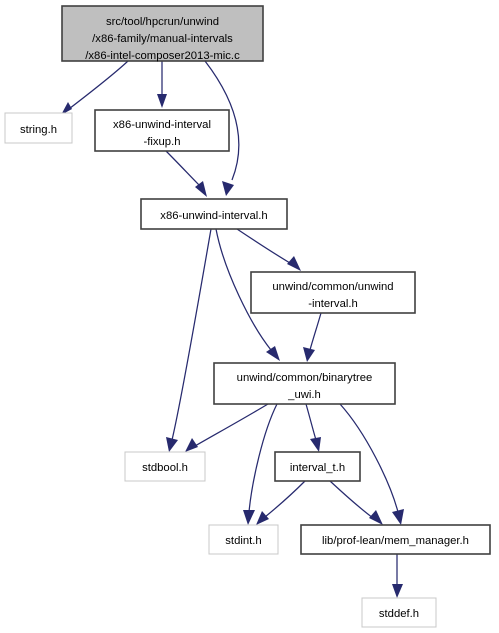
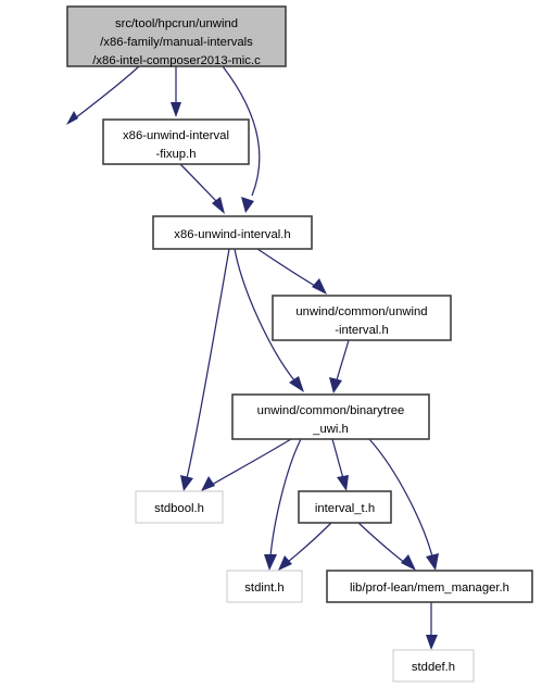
  src/tool/hpcrun/unwind
  /x86-family/manual-intervals
  /x86-intel-composer2013-mic.c
- string.h
  x86-unwind-interval
  -fixup.h
  x86-unwind-interval.h
  unwind/common/unwind
  -interval.h
  unwind/common/binarytree
  _uwi.h
  stdbool.h
  interval_t.h
  stdint.h
  lib/prof-lean/mem_manager.h
  stddef.h
